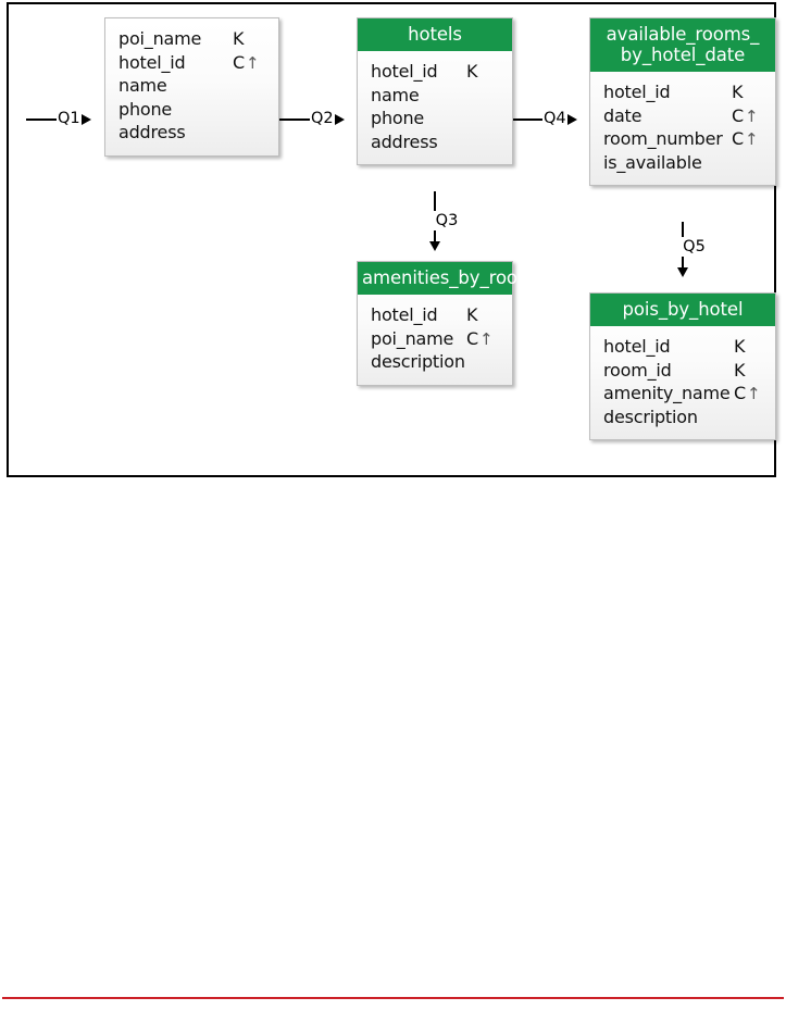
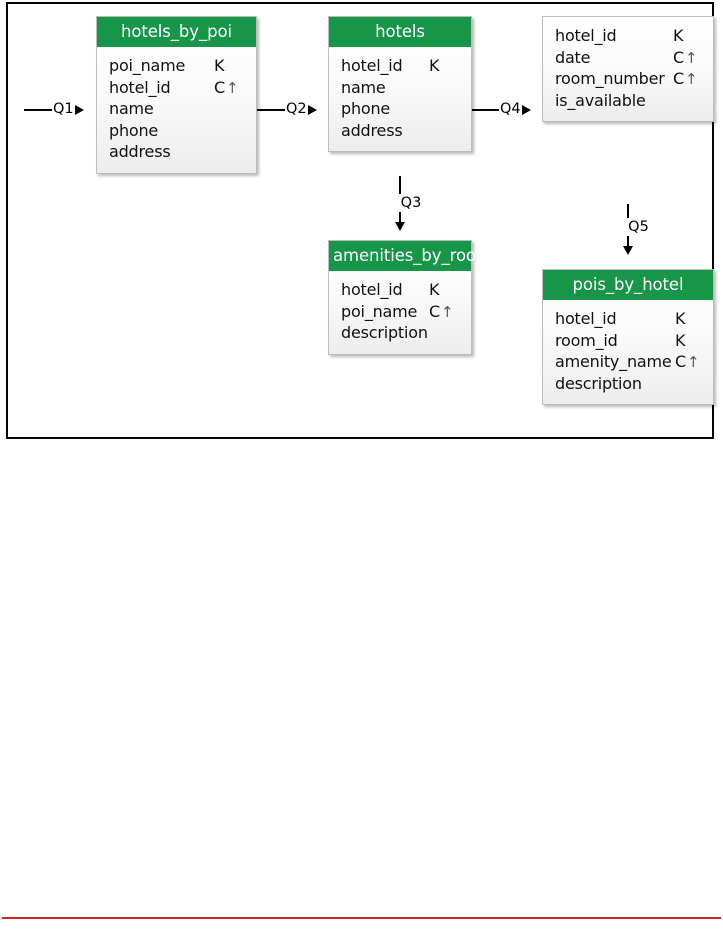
+ hotels_by_poi
  poi_name
  K
  hotel_id
  C↑
  name
  phone
  address
  hotels
  hotel_id
  K
  name
  phone
  address
- available_rooms_
- by_hotel_date
  hotel_id
  K
  date
  C↑
  room_number
  C↑
  is_available
  amenities_by_room
  hotel_id
  K
  poi_name
  C↑
  description
  pois_by_hotel
  hotel_id
  K
  room_id
  K
  amenity_name
  C↑
  description
  Q1
  Q2
  Q4
  Q3
  Q5
